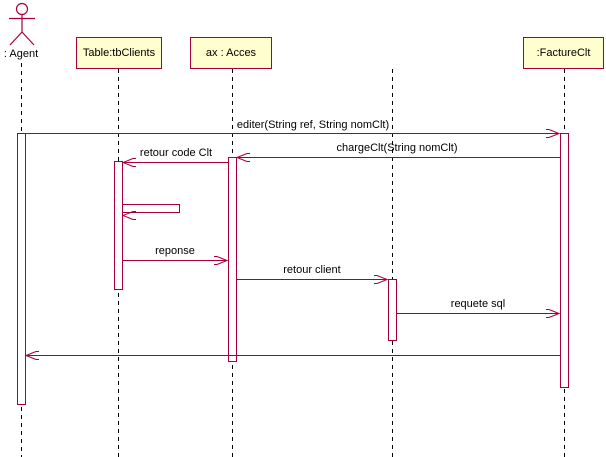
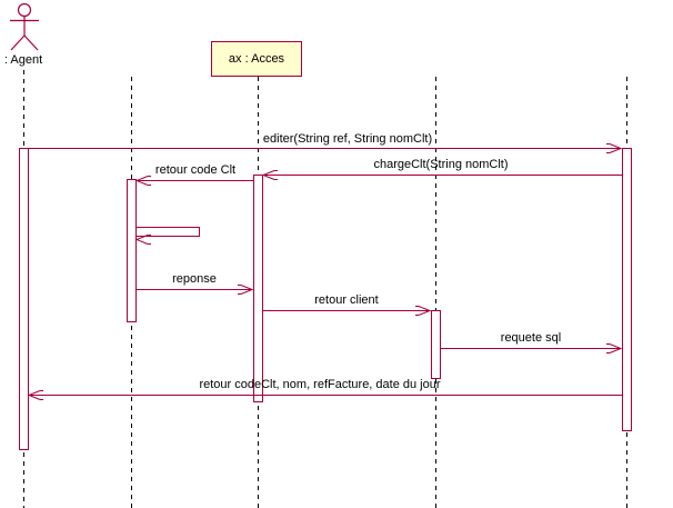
- Table:tbClients
  ax : Acces
- :FactureClt
  : Agent
  editer(String ref, String nomClt)
  chargeClt(String nomClt)
  retour code Clt
  reponse
  retour client
  requete sql
+ retour codeClt, nom, refFacture, date du jour
